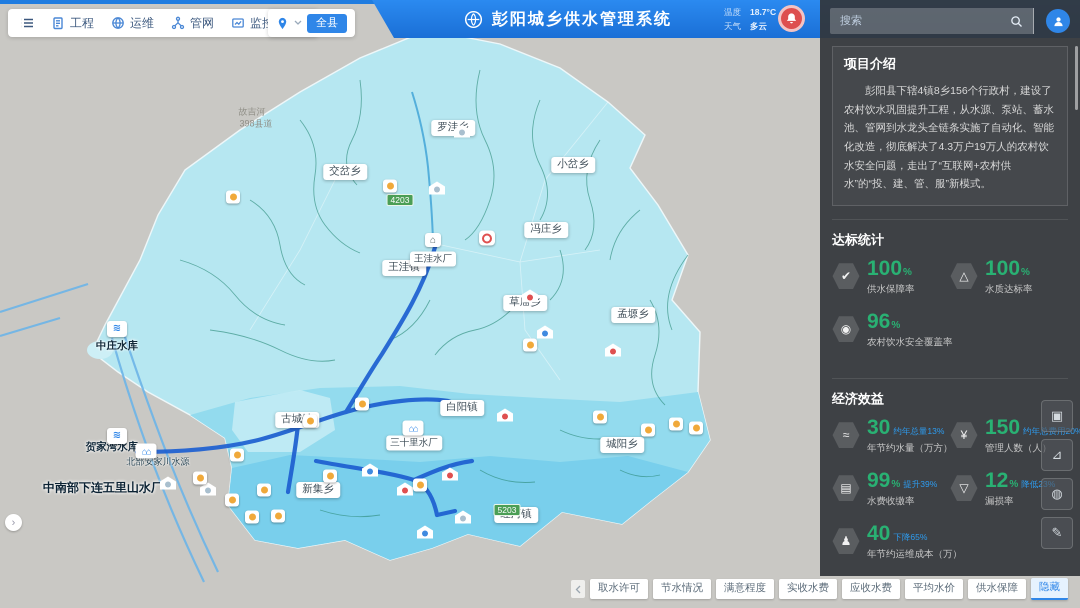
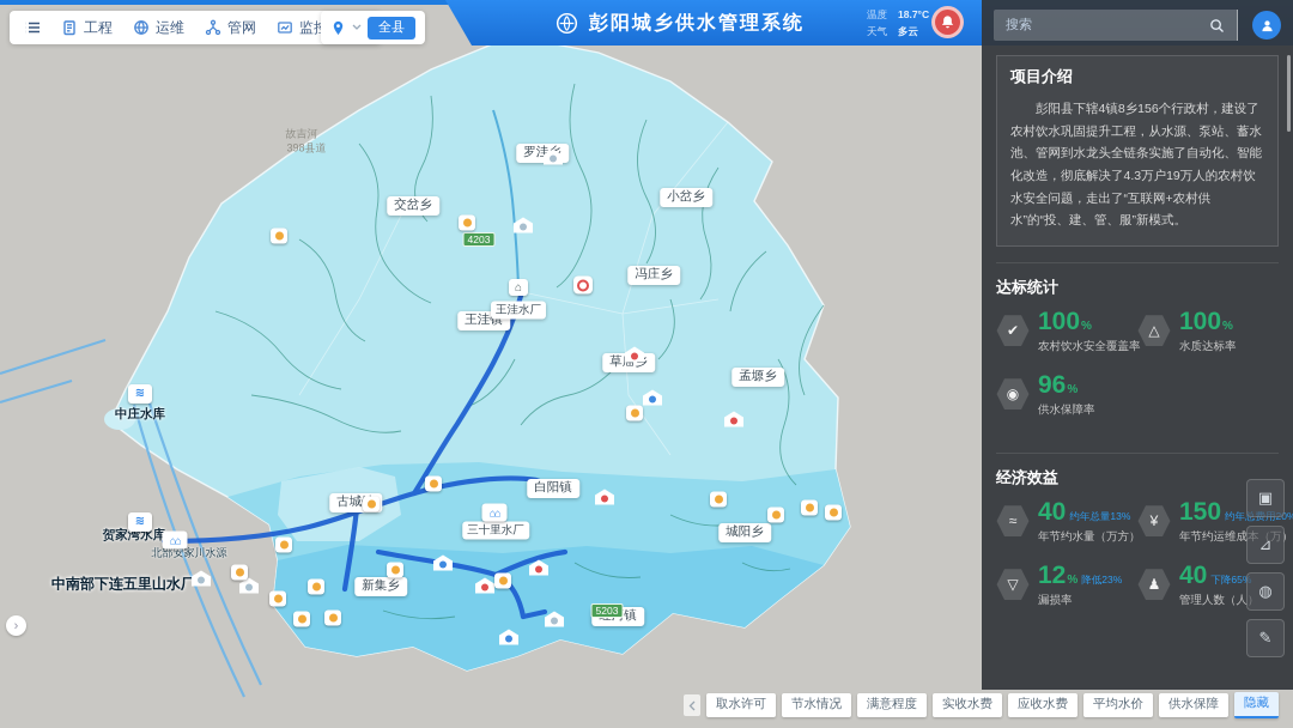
  小岔乡
  交岔乡
  冯庄乡
  孟塬乡
  王洼镇
  白阳镇
  城阳乡
  新集乡
  王洼水厂
  三十里水厂
  北部安家川水源
  中庄水库
  贺家湾水库
  中南部下连五里山水厂
  故吉河
  398县道
  4203
  5203
  ≋
  ≋
  ⌂
  ⌂⌂
  ⌂⌂
  彭阳城乡供水管理系统
  温度 18.7°C
  天气 多云
  工程
  运维
  管网
  全县
  搜索
  项目介绍
  彭阳县下辖4镇8乡156个行政村，建设了农村饮水巩固提升工程，从水源、泵站、蓄水池、管网到水龙头全链条实施了自动化、智能化改造，彻底解决了4.3万户19万人的农村饮水安全问题，走出了“互联网+农村供水”的“投、建、管、服”新模式。
  达标统计
  ✔
  100%
- 供水保障率
+ 农村饮水安全覆盖率
  △
  100%
  水质达标率
  ◉
  96%
- 农村饮水安全覆盖率
+ 供水保障率
  经济效益
  ≈
- 30 约年总量13%
+ 40 约年总量13%
  年节约水量（万方）
  ¥
  150 约年总费用20%
- 管理人数（人）
+ 年节约运维成本（万）
- ▤
- 99% 提升39%
- 水费收缴率
  ▽
  12% 降低23%
  漏损率
  ♟
  40 下降65%
- 年节约运维成本（万）
+ 管理人数（人）
  ▣
  ⊿
  ◍
  ✎
  取水许可
  节水情况
  满意程度
  实收水费
  应收水费
  平均水价
  供水保障
  隐藏
  ›
